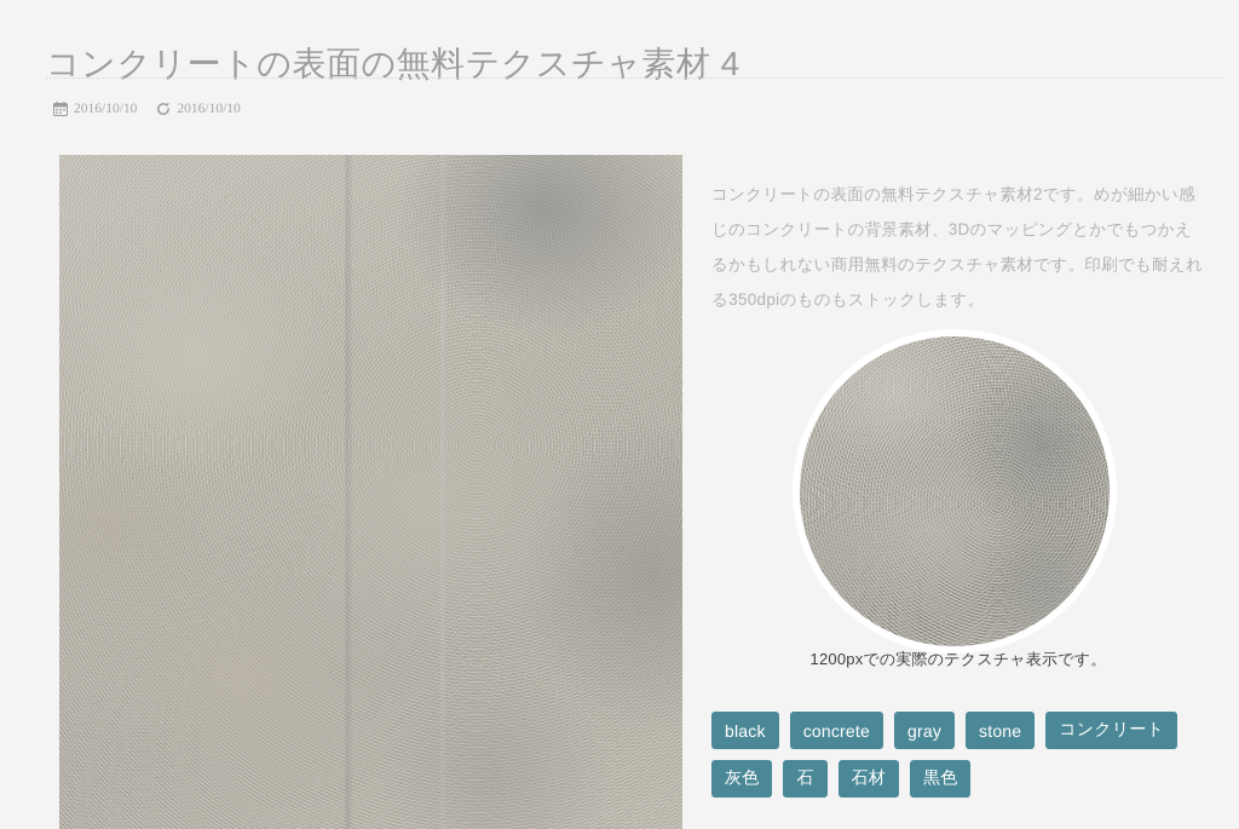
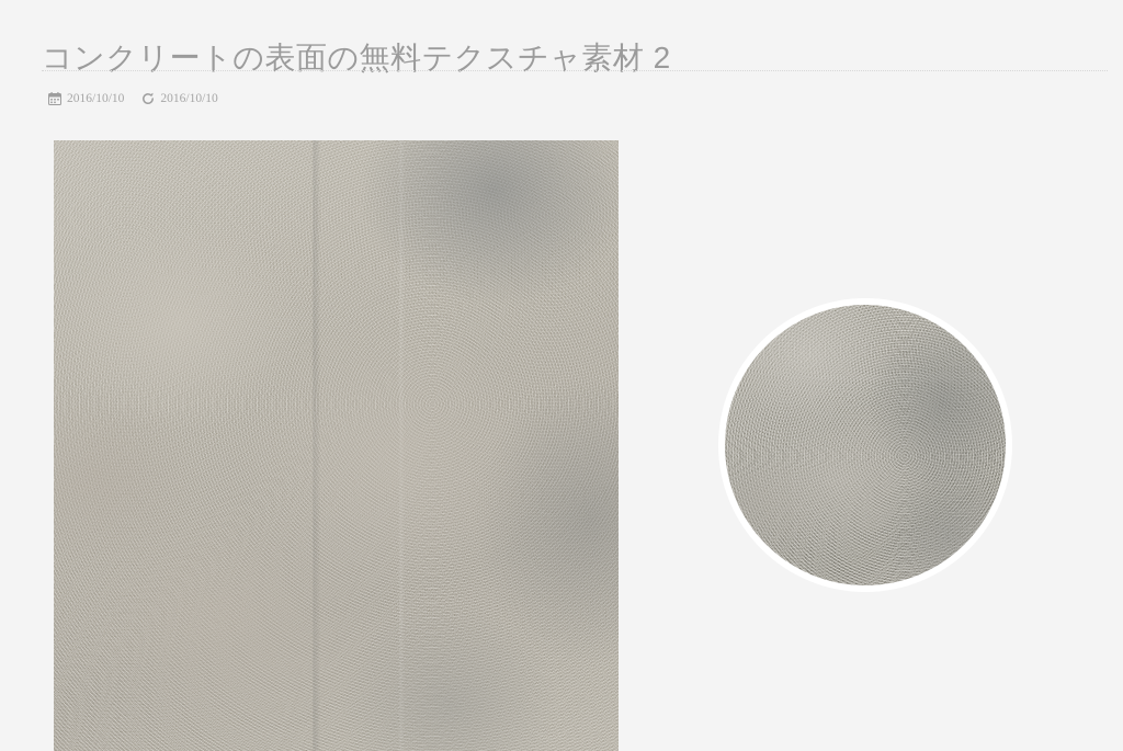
- コンクリートの表面の無料テクスチャ素材 4
+ コンクリートの表面の無料テクスチャ素材 2
  2016/10/10
  2016/10/10
- コンクリートの表面の無料テクスチャ素材2です。めが細かい感じのコンクリートの背景素材、3Dのマッピングとかでもつかえるかもしれない商用無料のテクスチャ素材です。印刷でも耐えれる350dpiのものもストックします。
- 1200pxでの実際のテクスチャ表示です。
- black
- concrete
- gray
- stone
- コンクリート
- 灰色
- 石
- 石材
- 黒色
